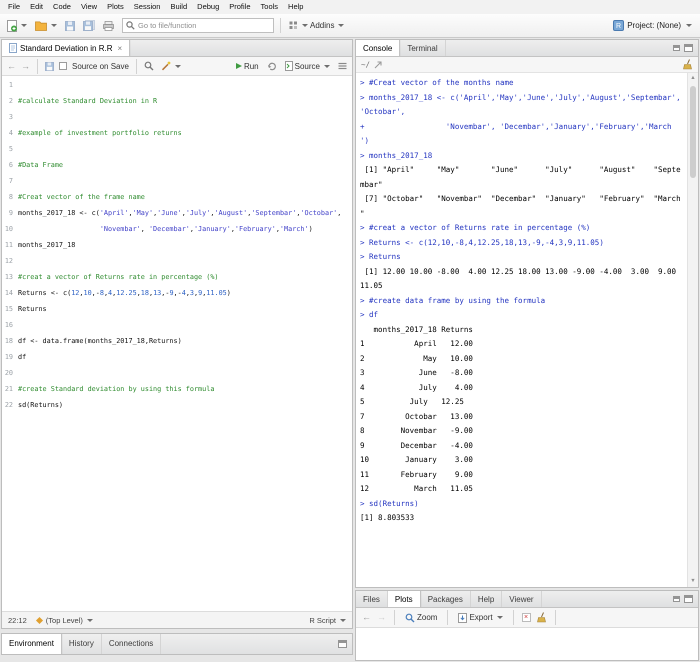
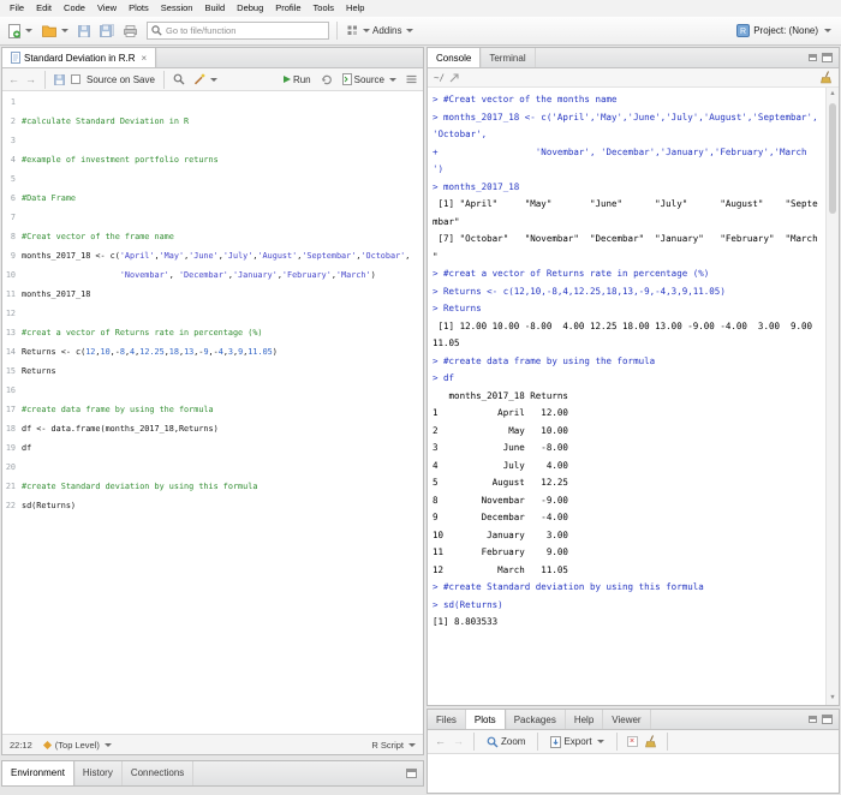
  File
  Edit
  Code
  View
  Plots
  Session
  Build
  Debug
  Profile
  Tools
  Help
  Go to file/function
  Addins
  Project: (None)
  Standard Deviation in R.R
  ×
  ←
  →
  Source on Save
  Run
  Source
  1
  2
  #calculate Standard Deviation in R
  3
  4
  #example of investment portfolio returns
  5
  6
  #Data Frame
  7
  8
  #Creat vector of the frame name
  9
  months_2017_18 <- c('April','May','June','July','August','Septembar','Octobar',
  10
  'Novembar', 'Decembar','January','February','March')
  11
  months_2017_18
  12
  13
  #creat a vector of Returns rate in percentage (%)
  14
  Returns <- c(12,10,-8,4,12.25,18,13,-9,-4,3,9,11.05)
  15
  Returns
  16
+ 17
+ #create data frame by using the formula
  18
  df <- data.frame(months_2017_18,Returns)
  19
  df
  20
  21
  #create Standard deviation by using this formula
  22
  sd(Returns)
  22:12
  (Top Level)
  R Script
  Environment
  History
  Connections
  Console
  Terminal
  ~/
  > #Creat vector of the months name
  > months_2017_18 <- c('April','May','June','July','August','Septembar',
  'Octobar',
  + 'Novembar', 'Decembar','January','February','March
  ')
  > months_2017_18
  [1] "April" "May" "June" "July" "August" "Septe
  mbar"
  [7] "Octobar" "Novembar" "Decembar" "January" "February" "March
  "
  > #creat a vector of Returns rate in percentage (%)
  > Returns <- c(12,10,-8,4,12.25,18,13,-9,-4,3,9,11.05)
  > Returns
  [1] 12.00 10.00 -8.00 4.00 12.25 18.00 13.00 -9.00 -4.00 3.00 9.00
  11.05
  > #create data frame by using the formula
  > df
  months_2017_18 Returns
  1 April 12.00
  2 May 10.00
  3 June -8.00
  4 July 4.00
- 5 July 12.25
+ 5 August 12.25
- 7 Octobar 13.00
  8 Novembar -9.00
  9 Decembar -4.00
  10 January 3.00
  11 February 9.00
  12 March 11.05
+ > #create Standard deviation by using this formula
  > sd(Returns)
  [1] 8.803533
  Files
  Plots
  Packages
  Help
  Viewer
  ←
  →
  Zoom
  Export
